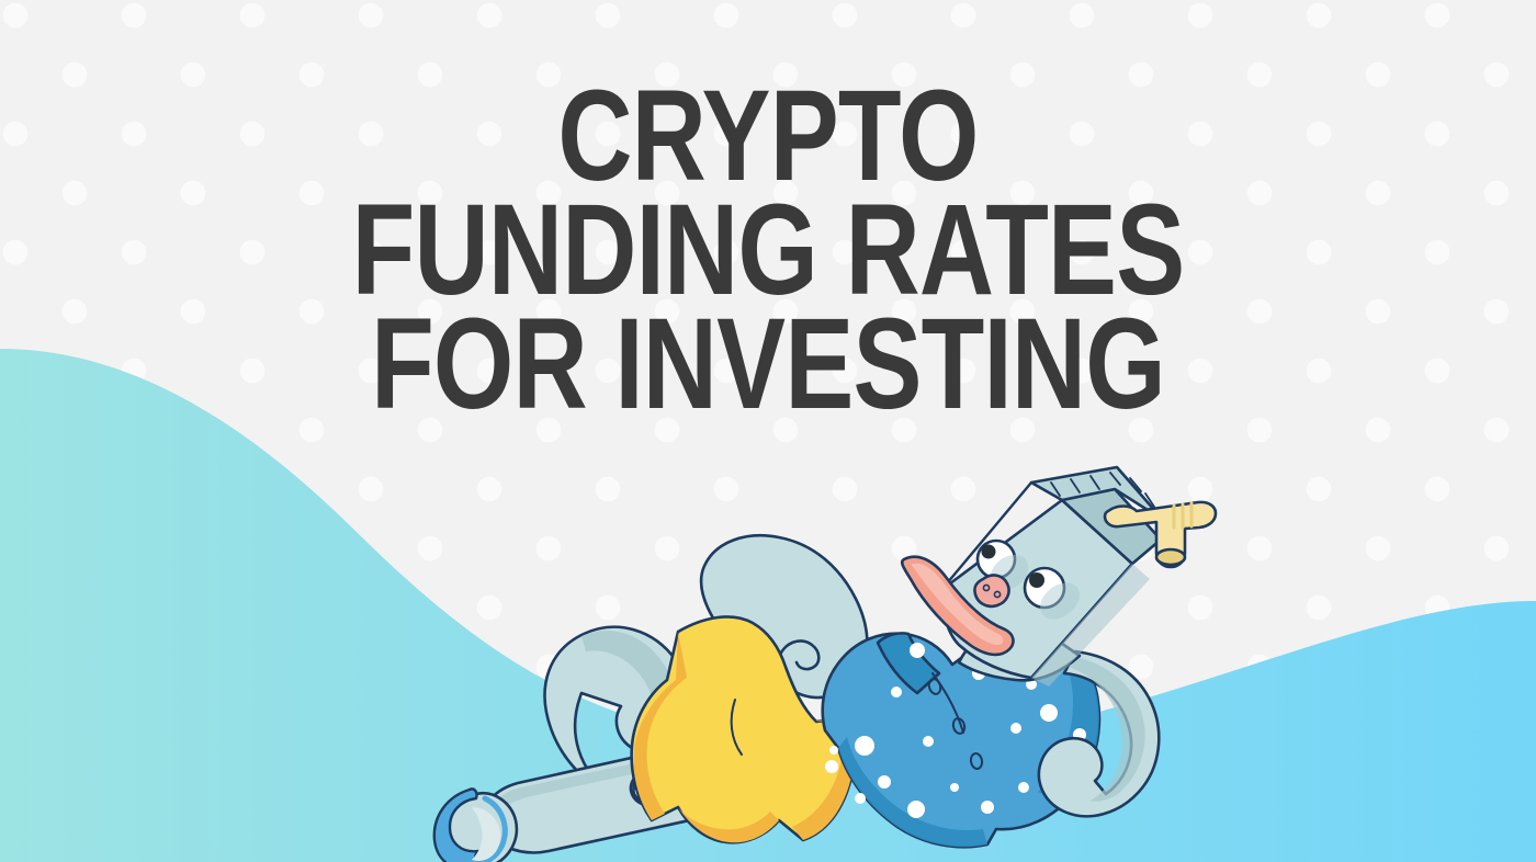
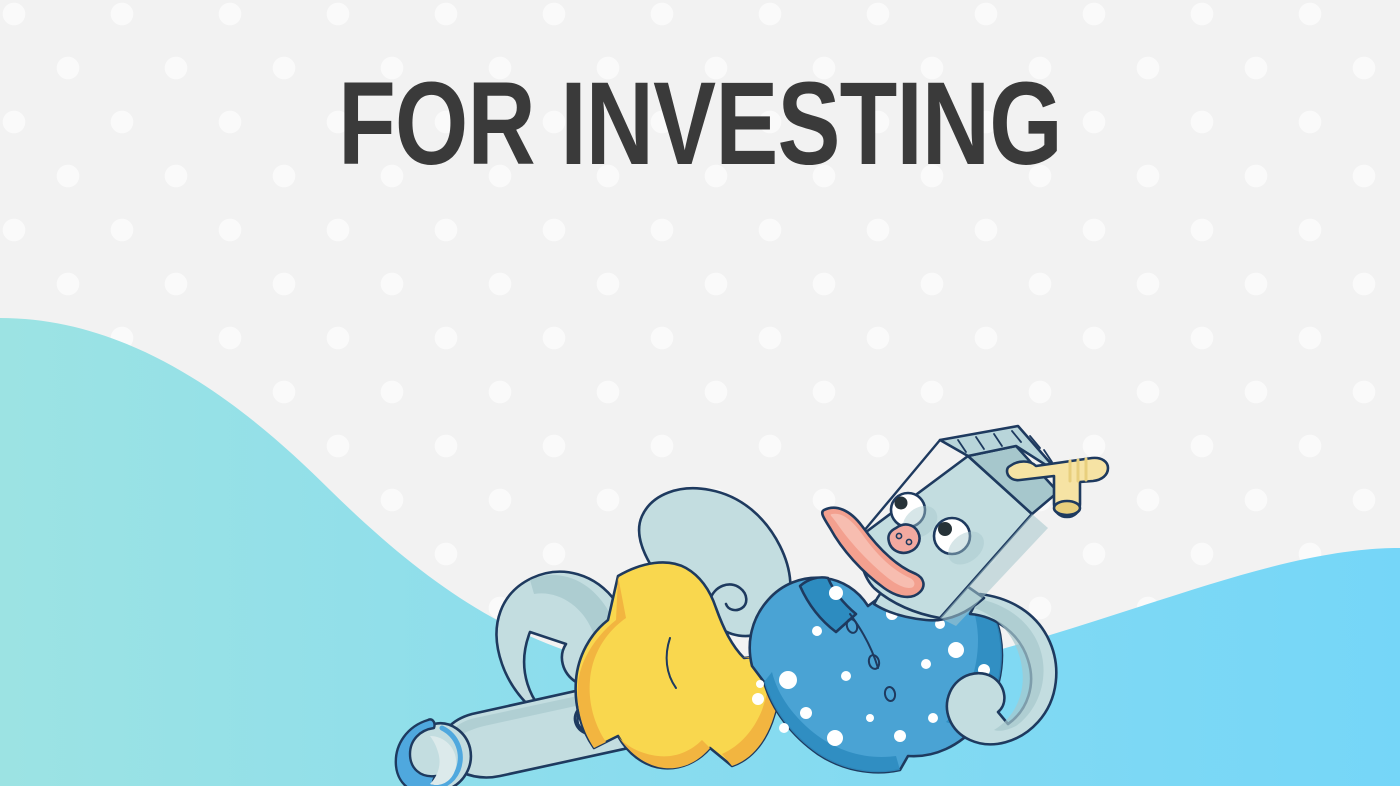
- CRYPTO
- FUNDING RATES
  FOR INVESTING
